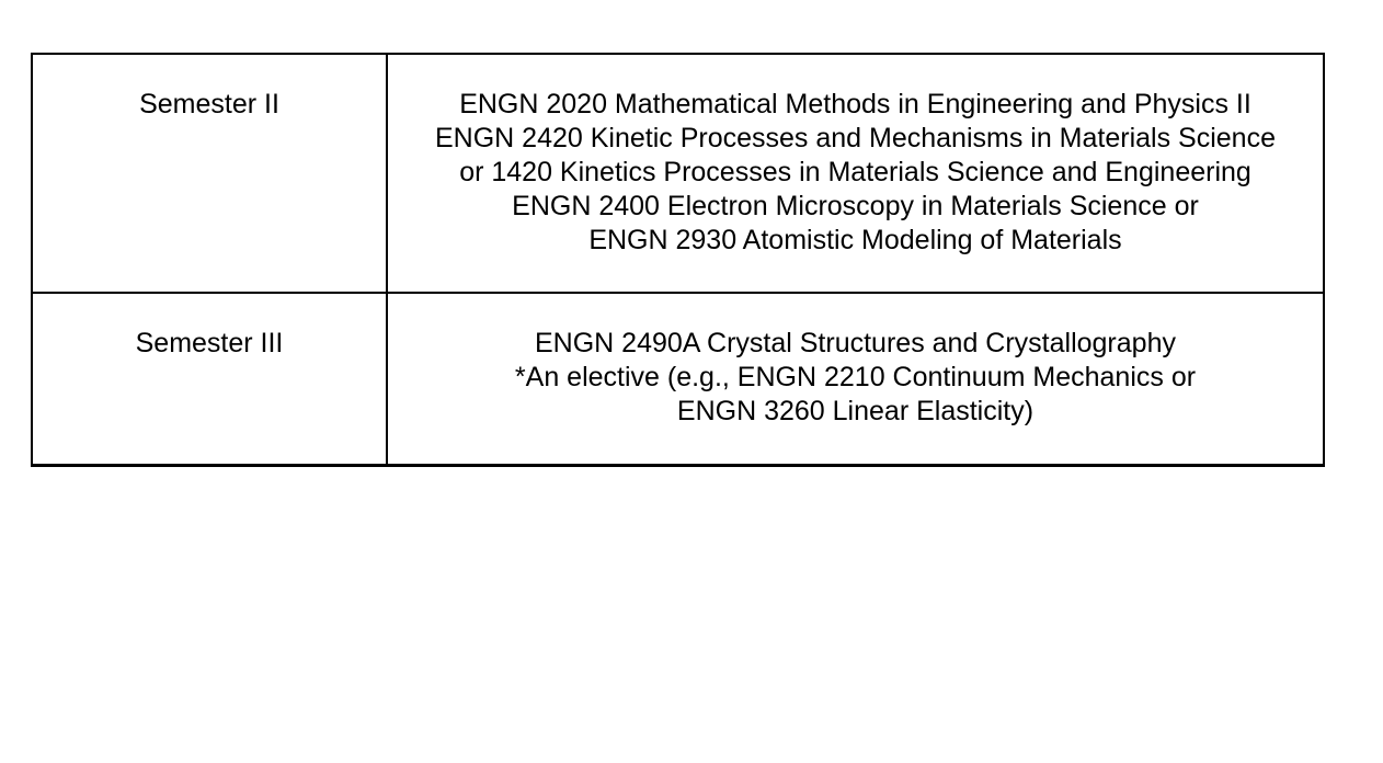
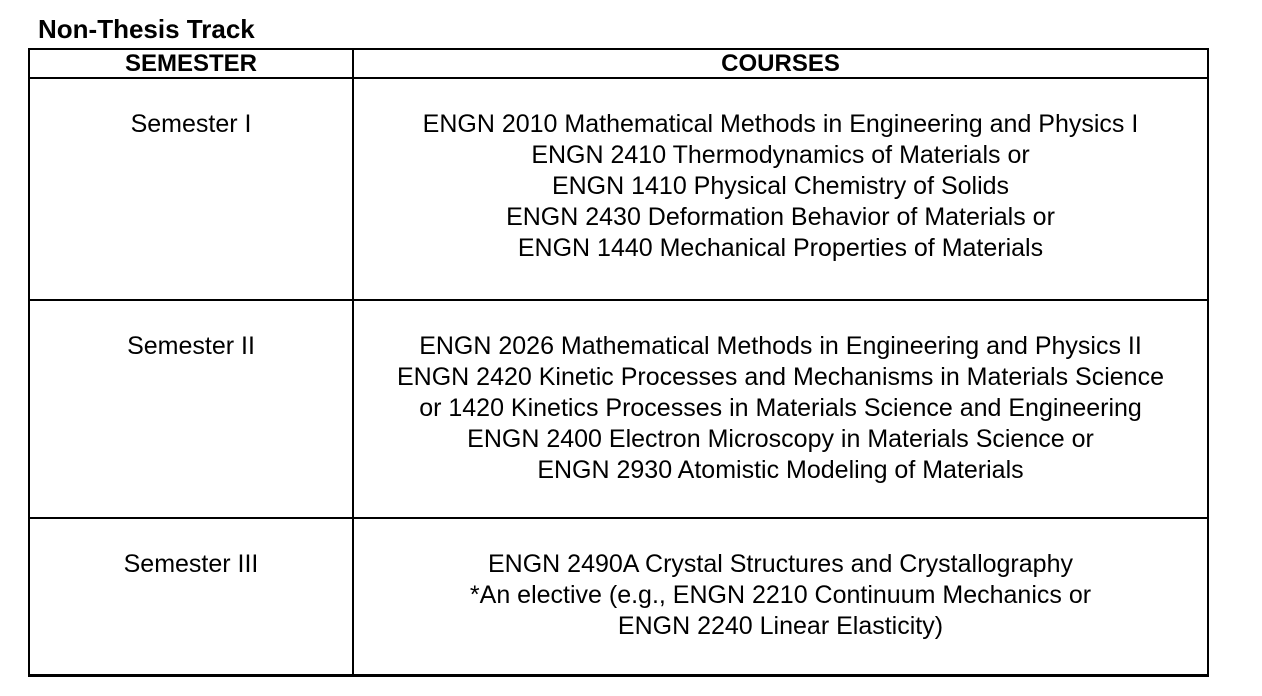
+ Non-Thesis Track
+ SEMESTER	COURSES
+ Semester I	ENGN 2010 Mathematical Methods in Engineering and Physics I ENGN 2410 Thermodynamics of Materials or ENGN 1410 Physical Chemistry of Solids ENGN 2430 Deformation Behavior of Materials or ENGN 1440 Mechanical Properties of Materials
- Semester II	ENGN 2020 Mathematical Methods in Engineering and Physics II ENGN 2420 Kinetic Processes and Mechanisms in Materials Science or 1420 Kinetics Processes in Materials Science and Engineering ENGN 2400 Electron Microscopy in Materials Science or ENGN 2930 Atomistic Modeling of Materials
+ Semester II	ENGN 2026 Mathematical Methods in Engineering and Physics II ENGN 2420 Kinetic Processes and Mechanisms in Materials Science or 1420 Kinetics Processes in Materials Science and Engineering ENGN 2400 Electron Microscopy in Materials Science or ENGN 2930 Atomistic Modeling of Materials
- Semester III	ENGN 2490A Crystal Structures and Crystallography *An elective (e.g., ENGN 2210 Continuum Mechanics or ENGN 3260 Linear Elasticity)
+ Semester III	ENGN 2490A Crystal Structures and Crystallography *An elective (e.g., ENGN 2210 Continuum Mechanics or ENGN 2240 Linear Elasticity)
